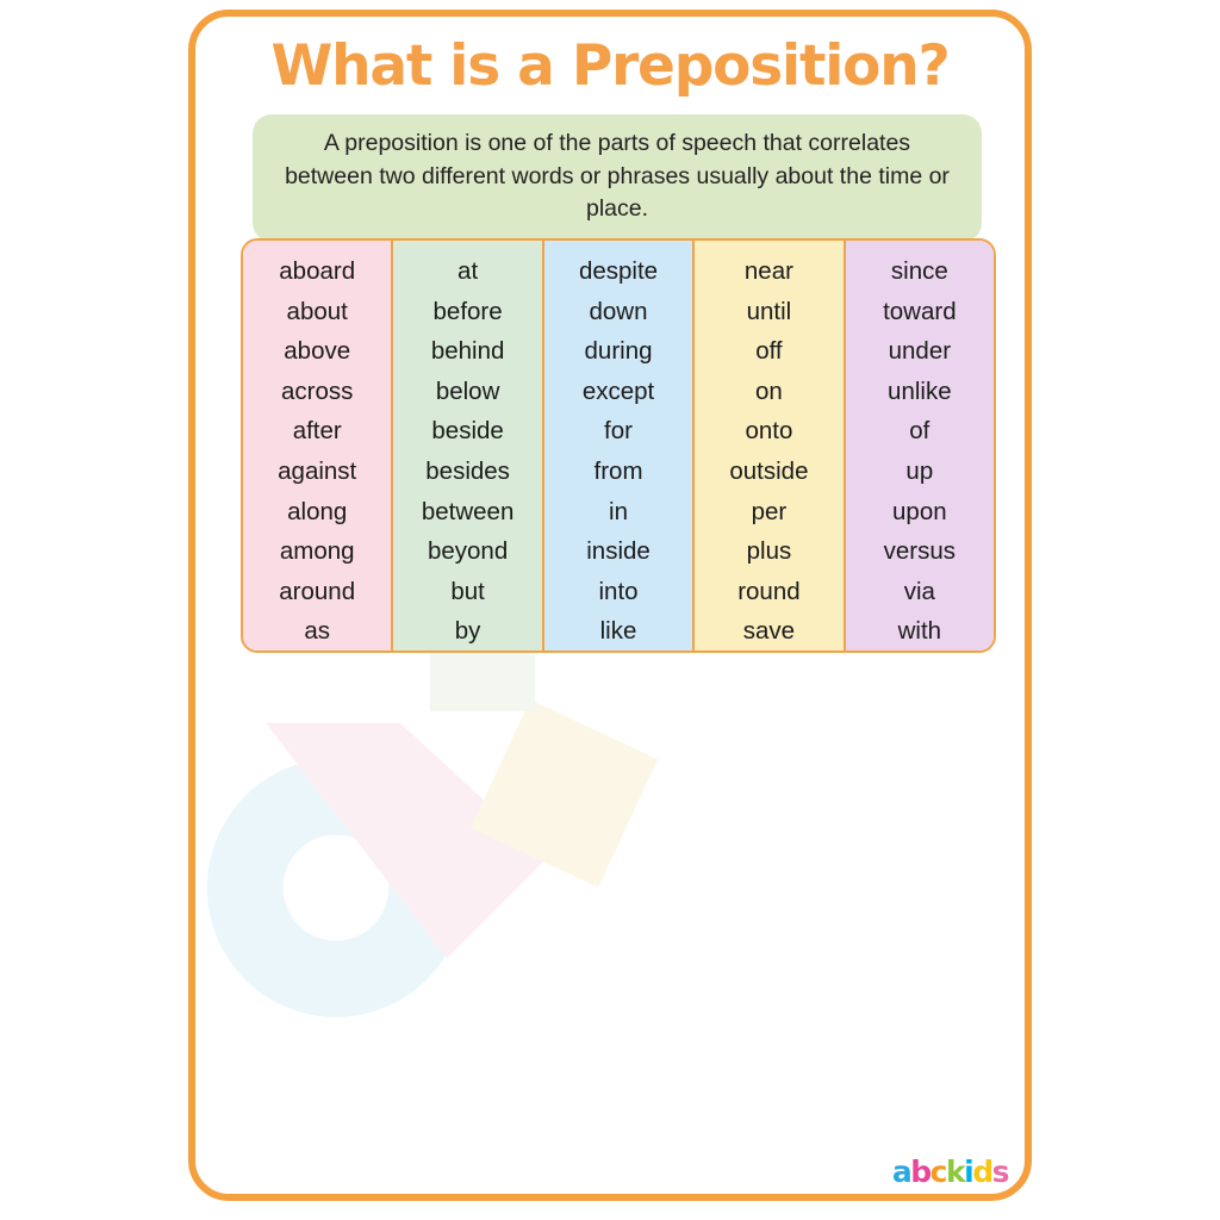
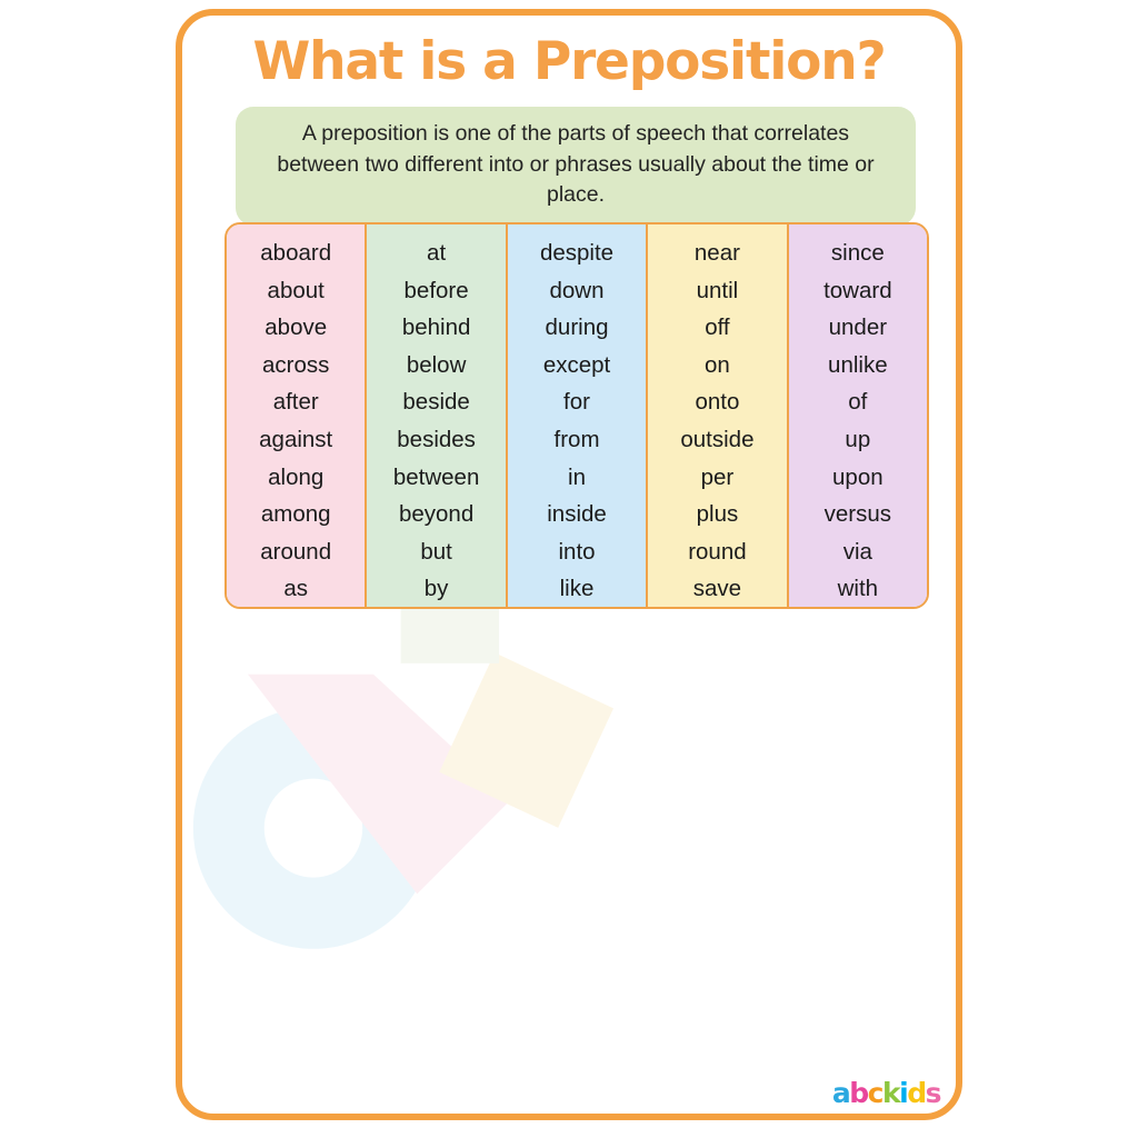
  What is a Preposition?
- A preposition is one of the parts of speech that correlates between two different words or phrases usually about the time or place.
+ A preposition is one of the parts of speech that correlates between two different into or phrases usually about the time or place.
  aboard
  about
  above
  across
  after
  against
  along
  among
  around
  as
  at
  before
  behind
  below
  beside
  besides
  between
  beyond
  but
  by
  despite
  down
  during
  except
  for
  from
  in
  inside
  into
  like
  near
  until
  off
  on
  onto
  outside
  per
  plus
  round
  save
  since
  toward
  under
  unlike
  of
  up
  upon
  versus
  via
  with
  abckids
